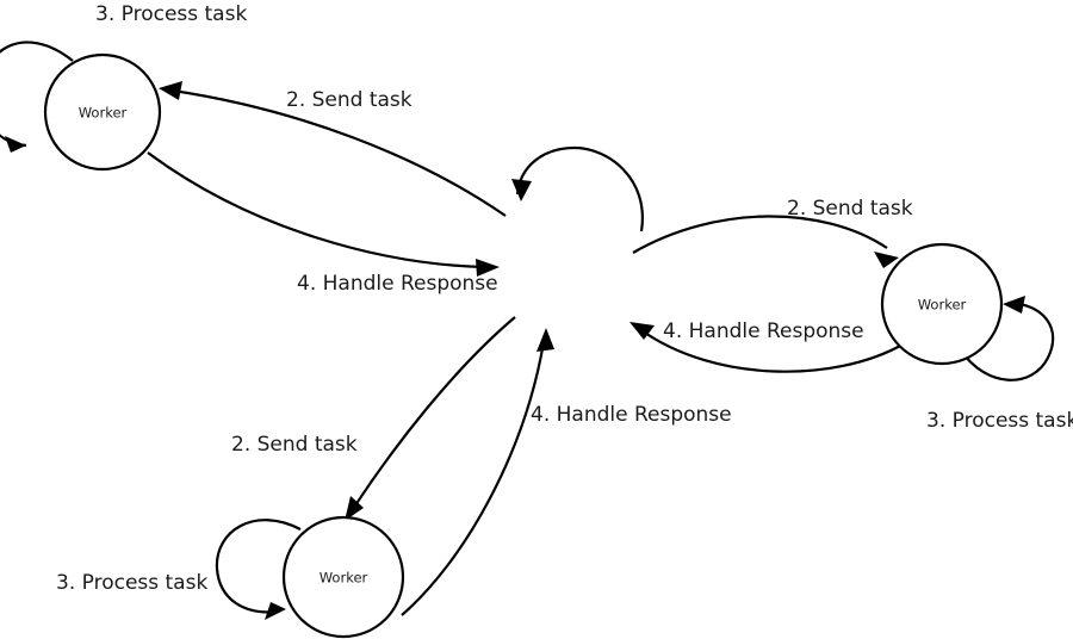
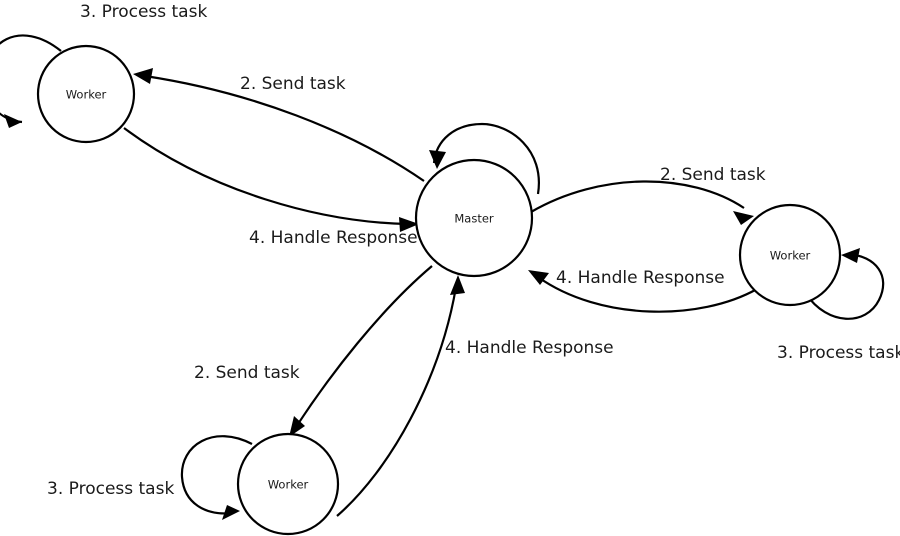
  Worker
+ Master
  Worker
  Worker
  3. Process task
  2. Send task
  2. Send task
  4. Handle Response
  4. Handle Response
  4. Handle Response
  3. Process task
  2. Send task
  3. Process task
